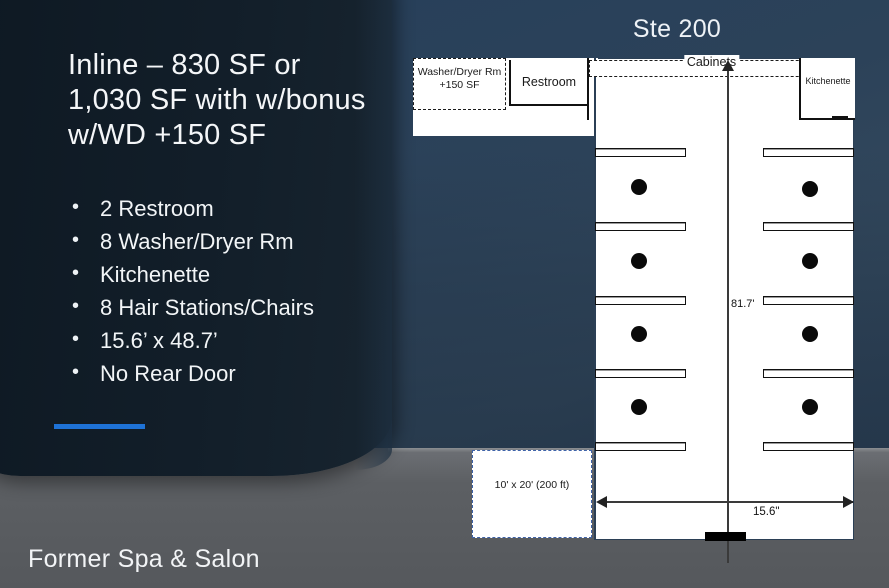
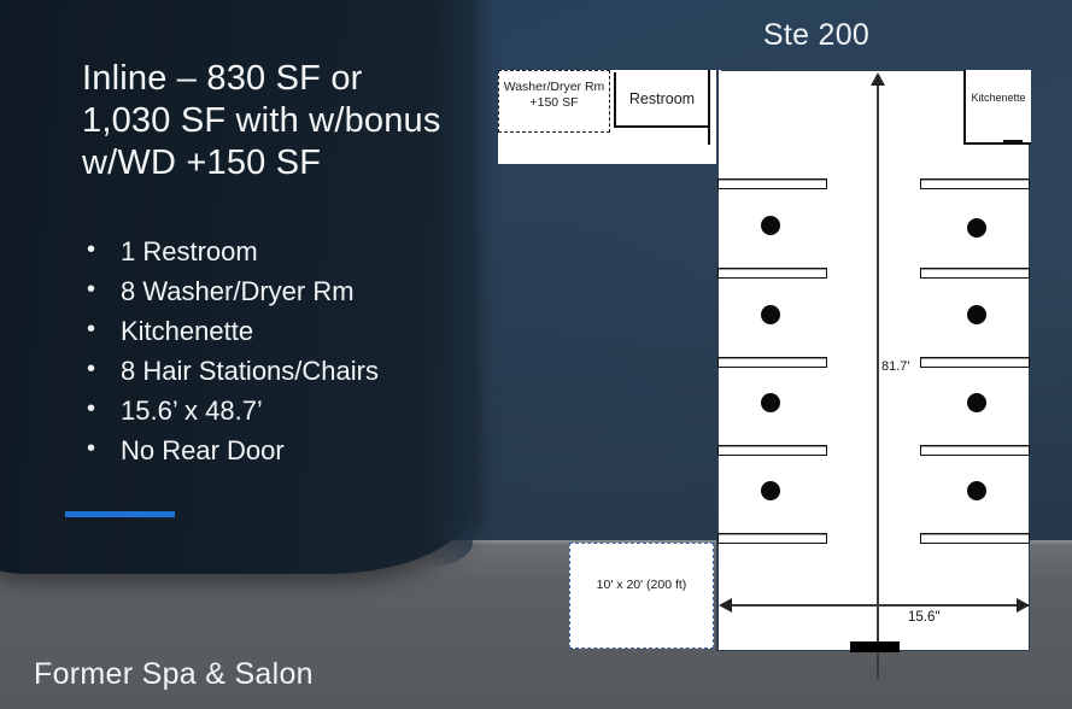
  Inline – 830 SF or 1,030 SF with w/bonus w/WD +150 SF
- 2 Restroom
+ 1 Restroom
  8 Washer/Dryer Rm
  Kitchenette
  8 Hair Stations/Chairs
  15.6’ x 48.7’
  No Rear Door
  Former Spa & Salon
  Ste 200
  Washer/Dryer Rm +150 SF
  Restroom
- Cabinets
  Kitchenette
  81.7'
  15.6"
  10' x 20' (200 ft)
